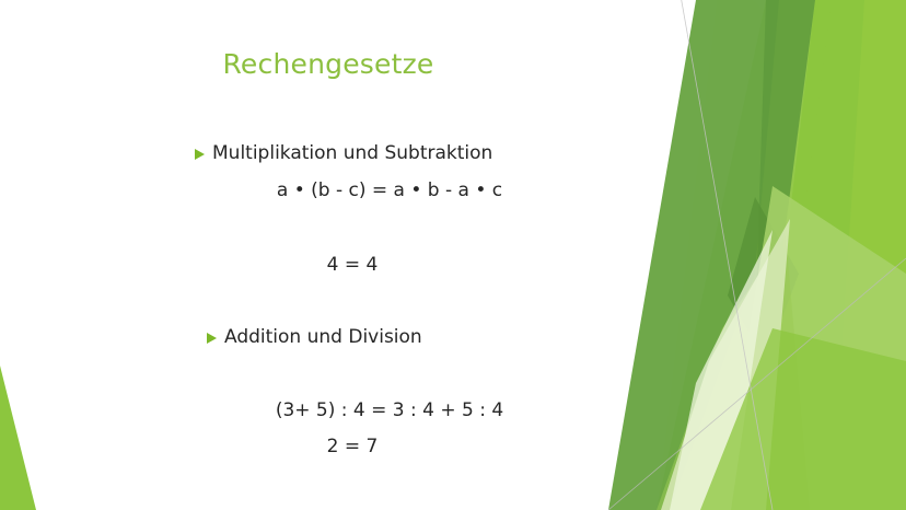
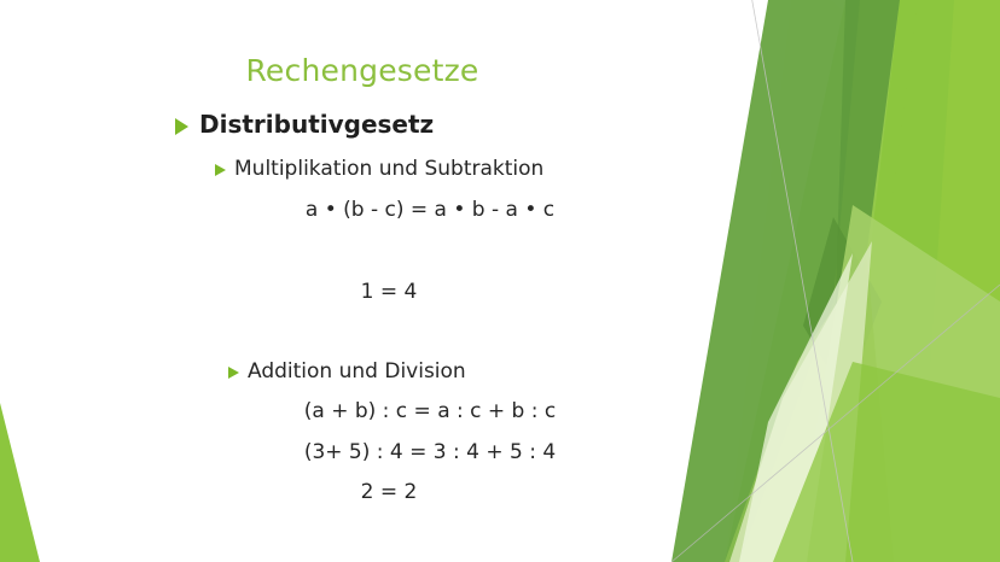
  Rechengesetze
+ Distributivgesetz
  Multiplikation und Subtraktion
  a • (b - c) = a • b - a • c
- 4 = 4
+ 1 = 4
  Addition und Division
+ (a + b) : c = a : c + b : c
  (3+ 5) : 4 = 3 : 4 + 5 : 4
- 2 = 7
+ 2 = 2
